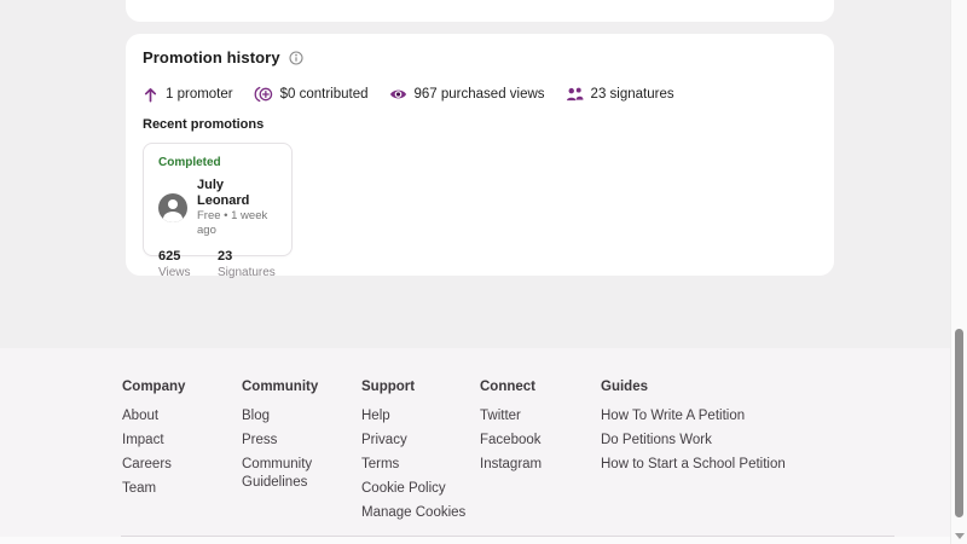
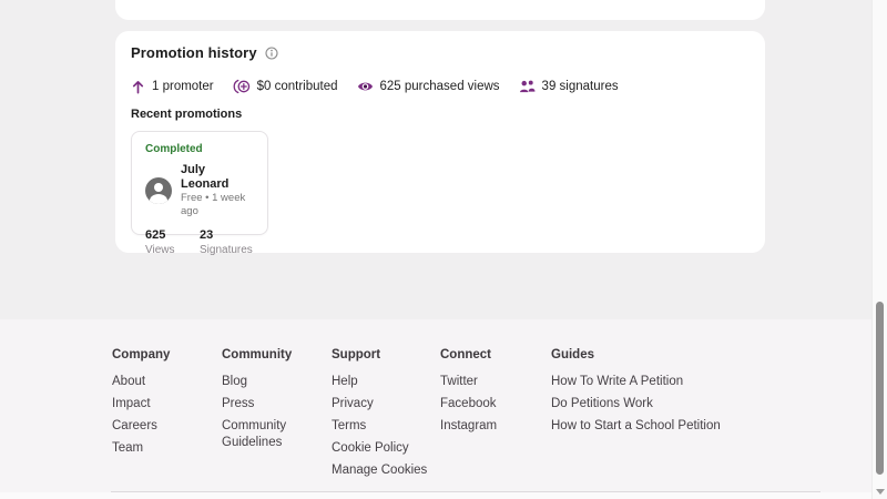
  Promotion history
  1 promoter
  $0 contributed
- 967 purchased views
+ 625 purchased views
- 23 signatures
+ 39 signatures
  Recent promotions
  Completed
  July Leonard
  Free • 1 week ago
  625
  Views
  23
  Signatures
  Company
  About
  Impact
  Careers
  Team
  Community
  Blog
  Press
  Community Guidelines
  Support
  Help
  Privacy
  Terms
  Cookie Policy
  Manage Cookies
  Connect
  Twitter
  Facebook
  Instagram
  Guides
  How To Write A Petition
  Do Petitions Work
  How to Start a School Petition
